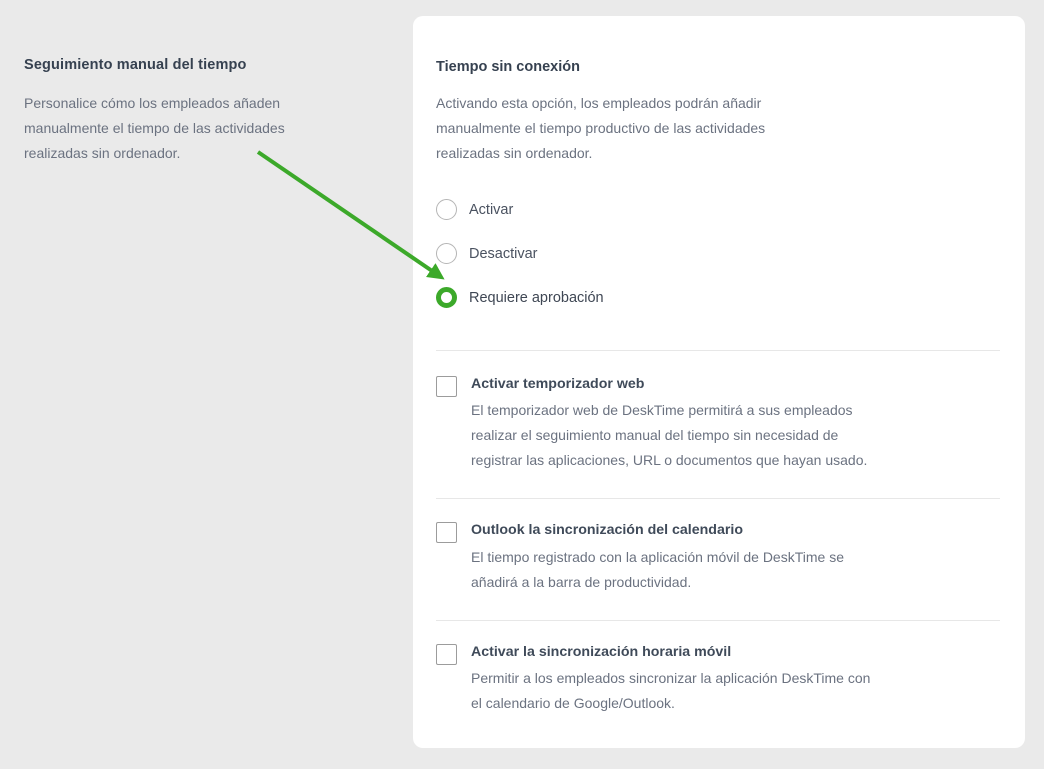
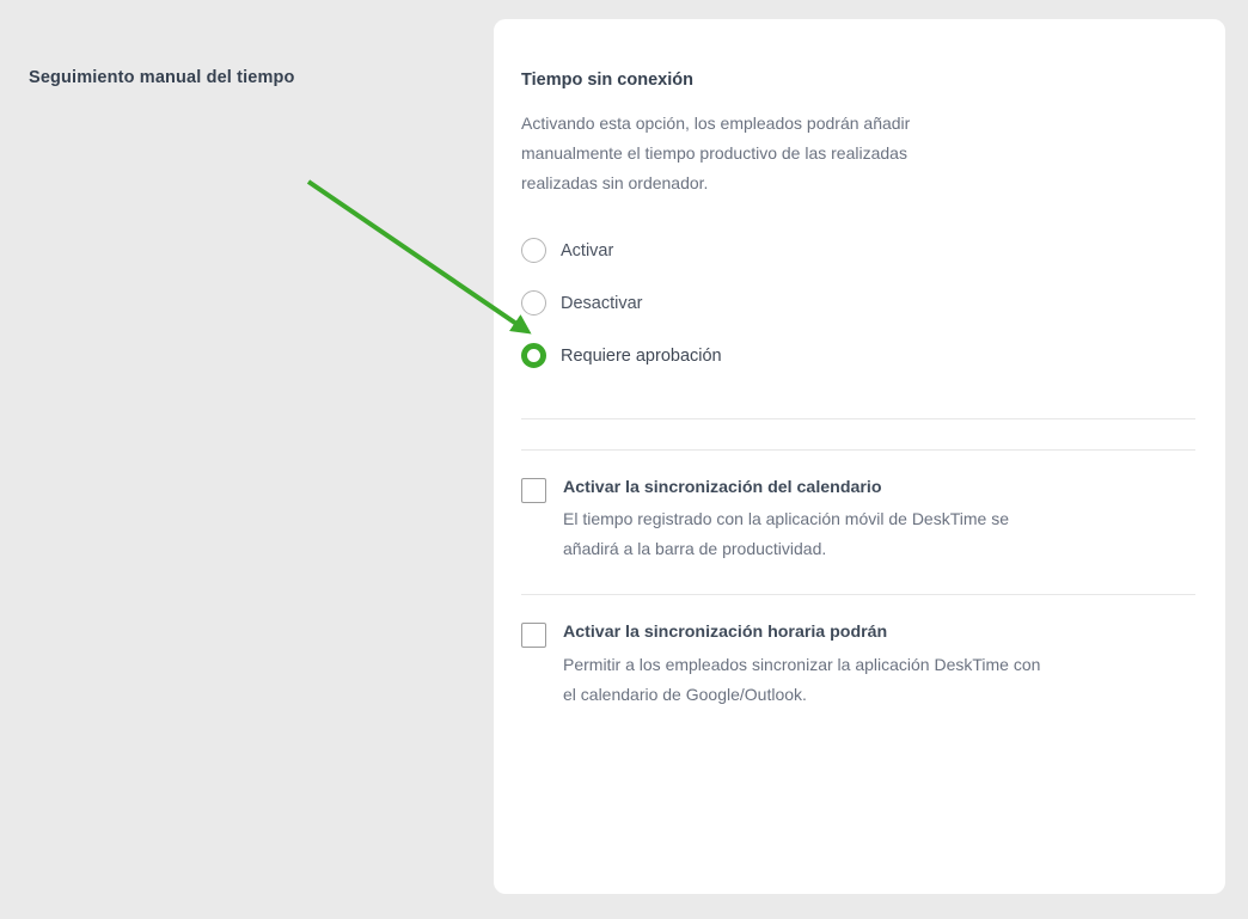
  Seguimiento manual del tiempo
- Personalice cómo los empleados añaden manualmente el tiempo de las actividades realizadas sin ordenador.
  Tiempo sin conexión
- Activando esta opción, los empleados podrán añadir manualmente el tiempo productivo de las actividades realizadas sin ordenador.
+ Activando esta opción, los empleados podrán añadir manualmente el tiempo productivo de las realizadas realizadas sin ordenador.
  Activar
  Desactivar
  Requiere aprobación
- Activar temporizador web
- El temporizador web de DeskTime permitirá a sus empleados realizar el seguimiento manual del tiempo sin necesidad de registrar las aplicaciones, URL o documentos que hayan usado.
- Outlook la sincronización del calendario
+ Activar la sincronización del calendario
  El tiempo registrado con la aplicación móvil de DeskTime se añadirá a la barra de productividad.
- Activar la sincronización horaria móvil
+ Activar la sincronización horaria podrán
  Permitir a los empleados sincronizar la aplicación DeskTime con el calendario de Google/Outlook.
